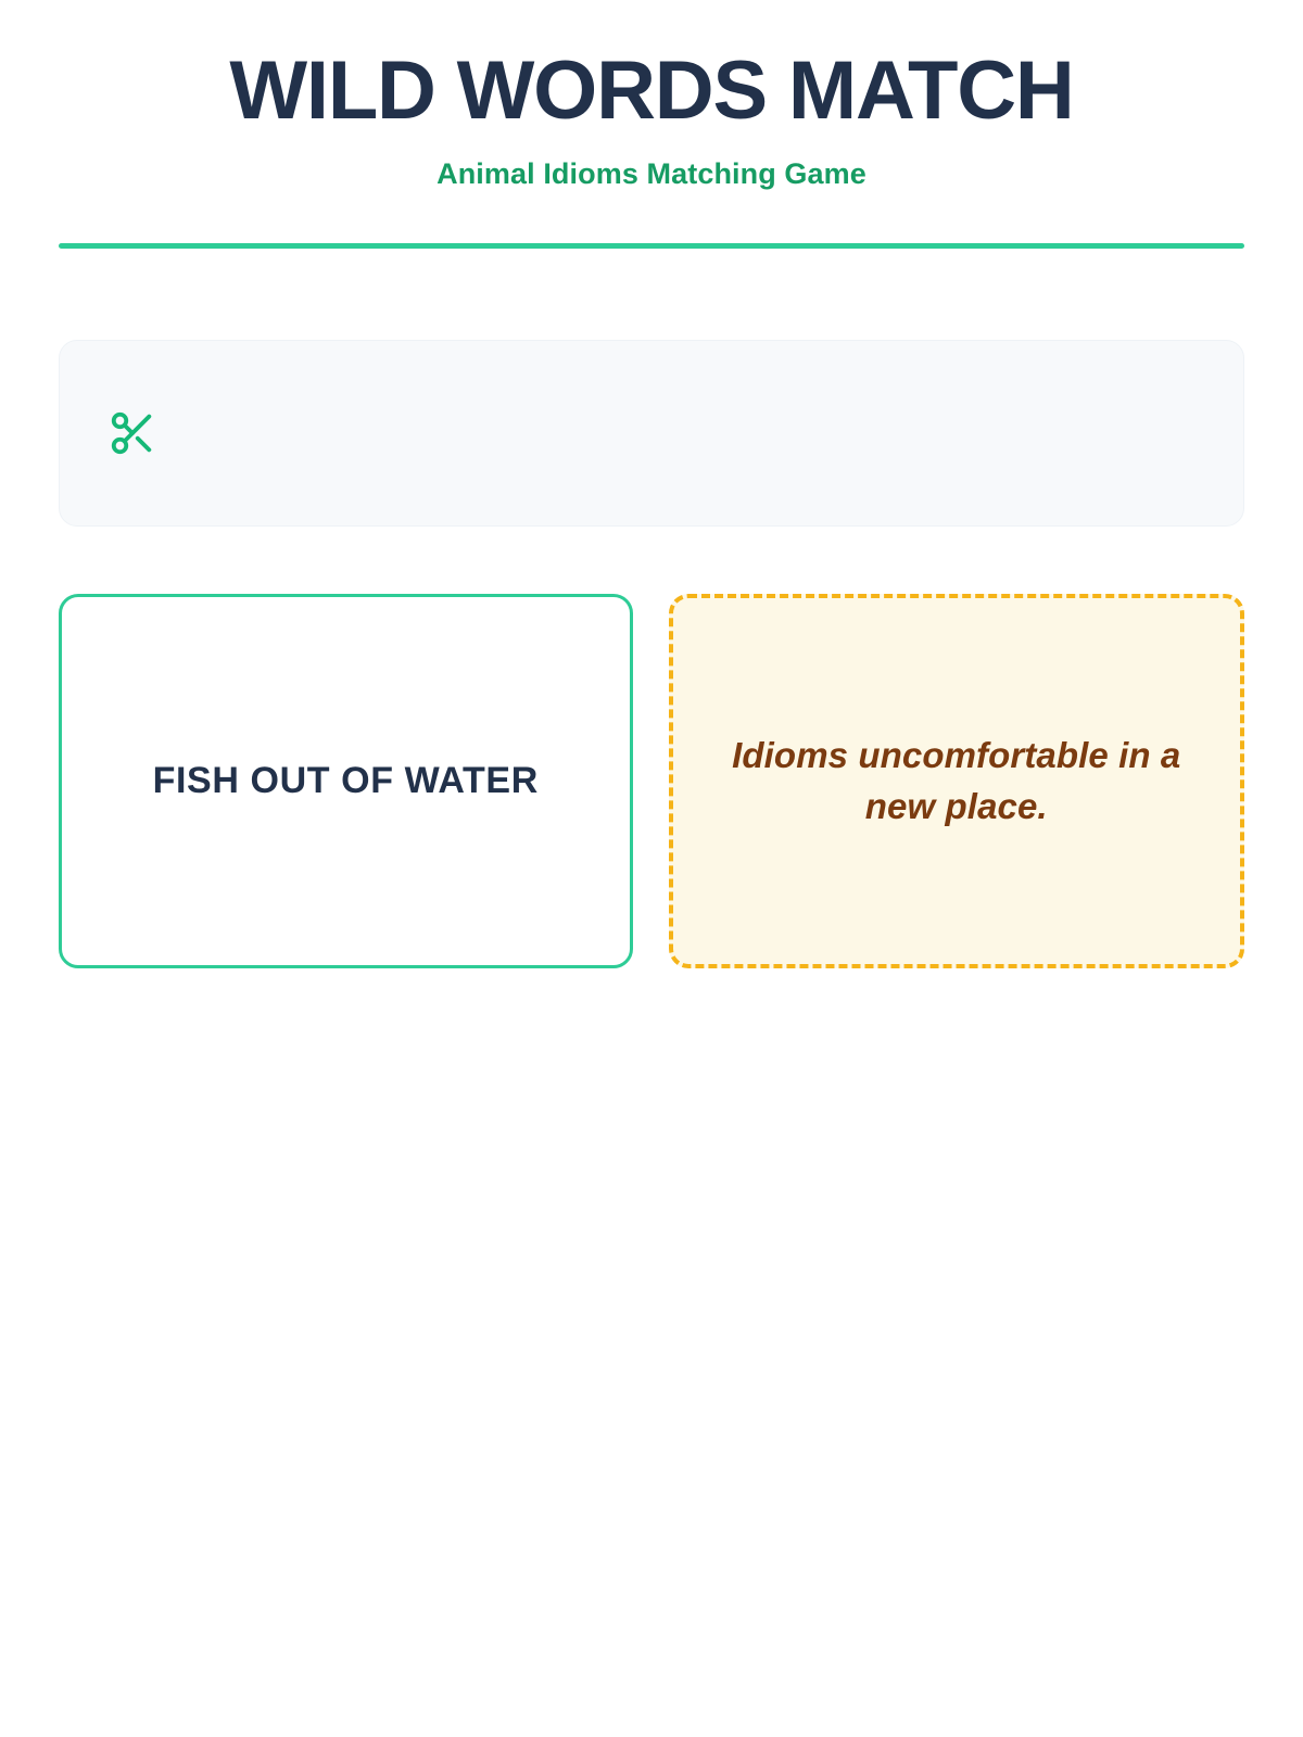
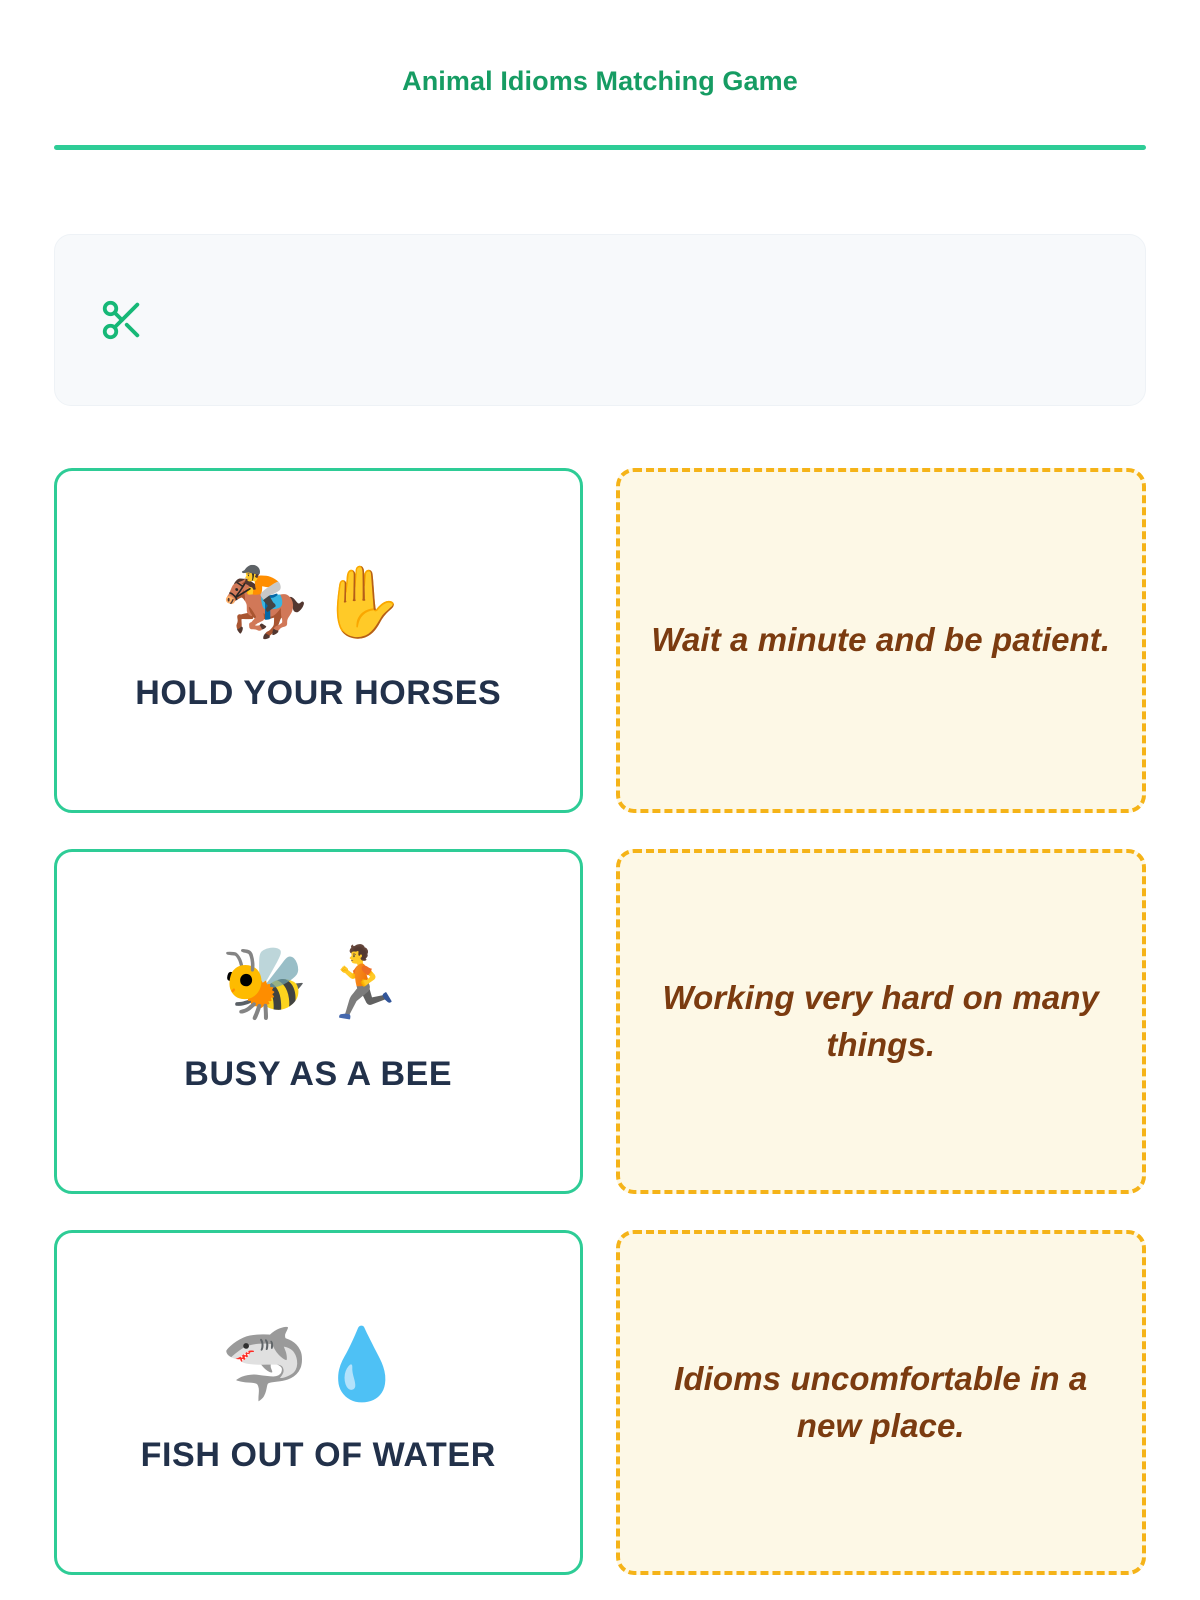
- WILD WORDS MATCH
  Animal Idioms Matching Game
+ 🏇✋
+ HOLD YOUR HORSES
+ Wait a minute and be patient.
+ 🐝🏃
+ BUSY AS A BEE
+ Working very hard on many things.
+ 🦈💧
  FISH OUT OF WATER
  Idioms uncomfortable in a new place.
